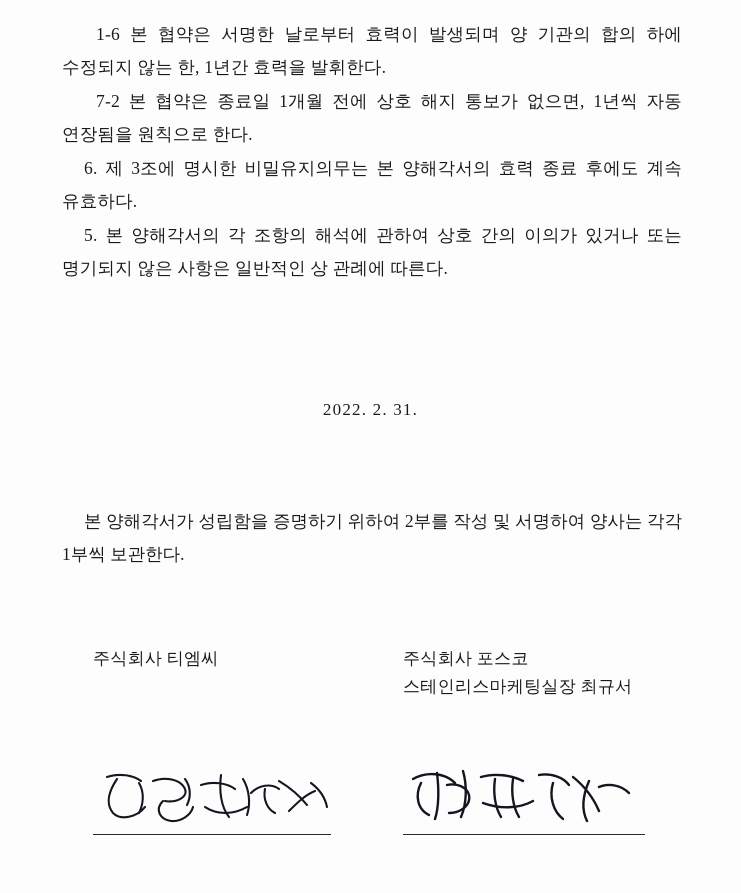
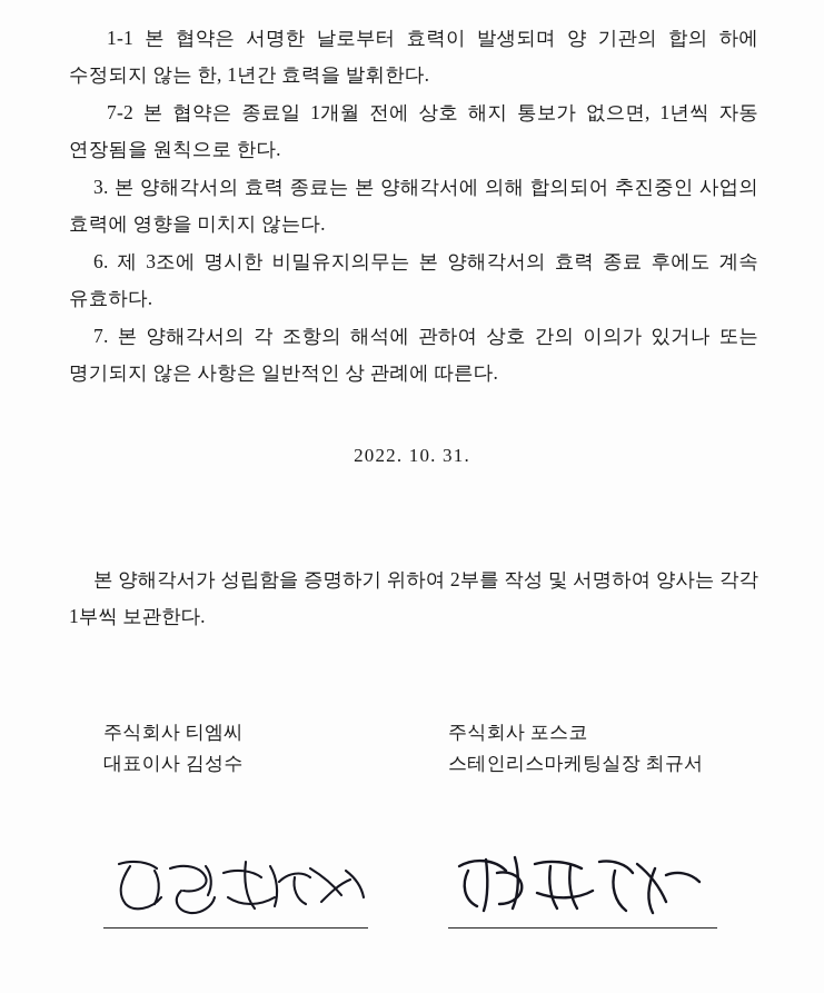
- 1-6 본 협약은 서명한 날로부터 효력이 발생되며 양 기관의 합의 하에 수정되지 않는 한, 1년간 효력을 발휘한다.
+ 1-1 본 협약은 서명한 날로부터 효력이 발생되며 양 기관의 합의 하에 수정되지 않는 한, 1년간 효력을 발휘한다.
  7-2 본 협약은 종료일 1개월 전에 상호 해지 통보가 없으면, 1년씩 자동 연장됨을 원칙으로 한다.
+ 3. 본 양해각서의 효력 종료는 본 양해각서에 의해 합의되어 추진중인 사업의 효력에 영향을 미치지 않는다.
  6. 제 3조에 명시한 비밀유지의무는 본 양해각서의 효력 종료 후에도 계속 유효하다.
- 5. 본 양해각서의 각 조항의 해석에 관하여 상호 간의 이의가 있거나 또는 명기되지 않은 사항은 일반적인 상 관례에 따른다.
+ 7. 본 양해각서의 각 조항의 해석에 관하여 상호 간의 이의가 있거나 또는 명기되지 않은 사항은 일반적인 상 관례에 따른다.
- 2022. 2. 31.
+ 2022. 10. 31.
  본 양해각서가 성립함을 증명하기 위하여 2부를 작성 및 서명하여 양사는 각각 1부씩 보관한다.
  주식회사 티엠씨
+ 대표이사 김성수
  주식회사 포스코
  스테인리스마케팅실장 최규서
